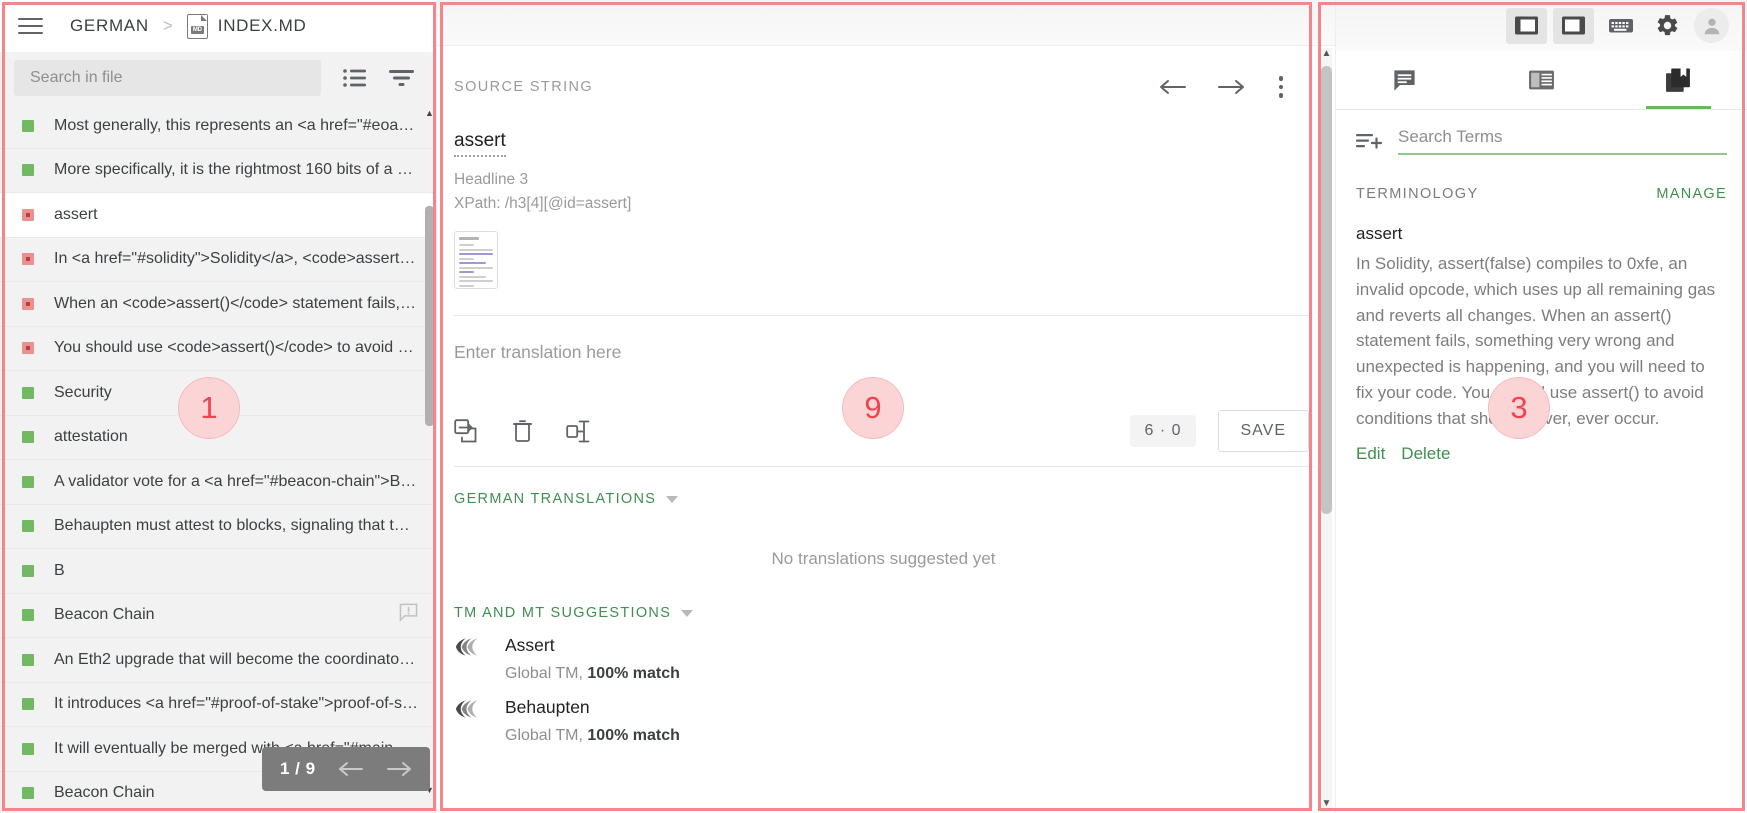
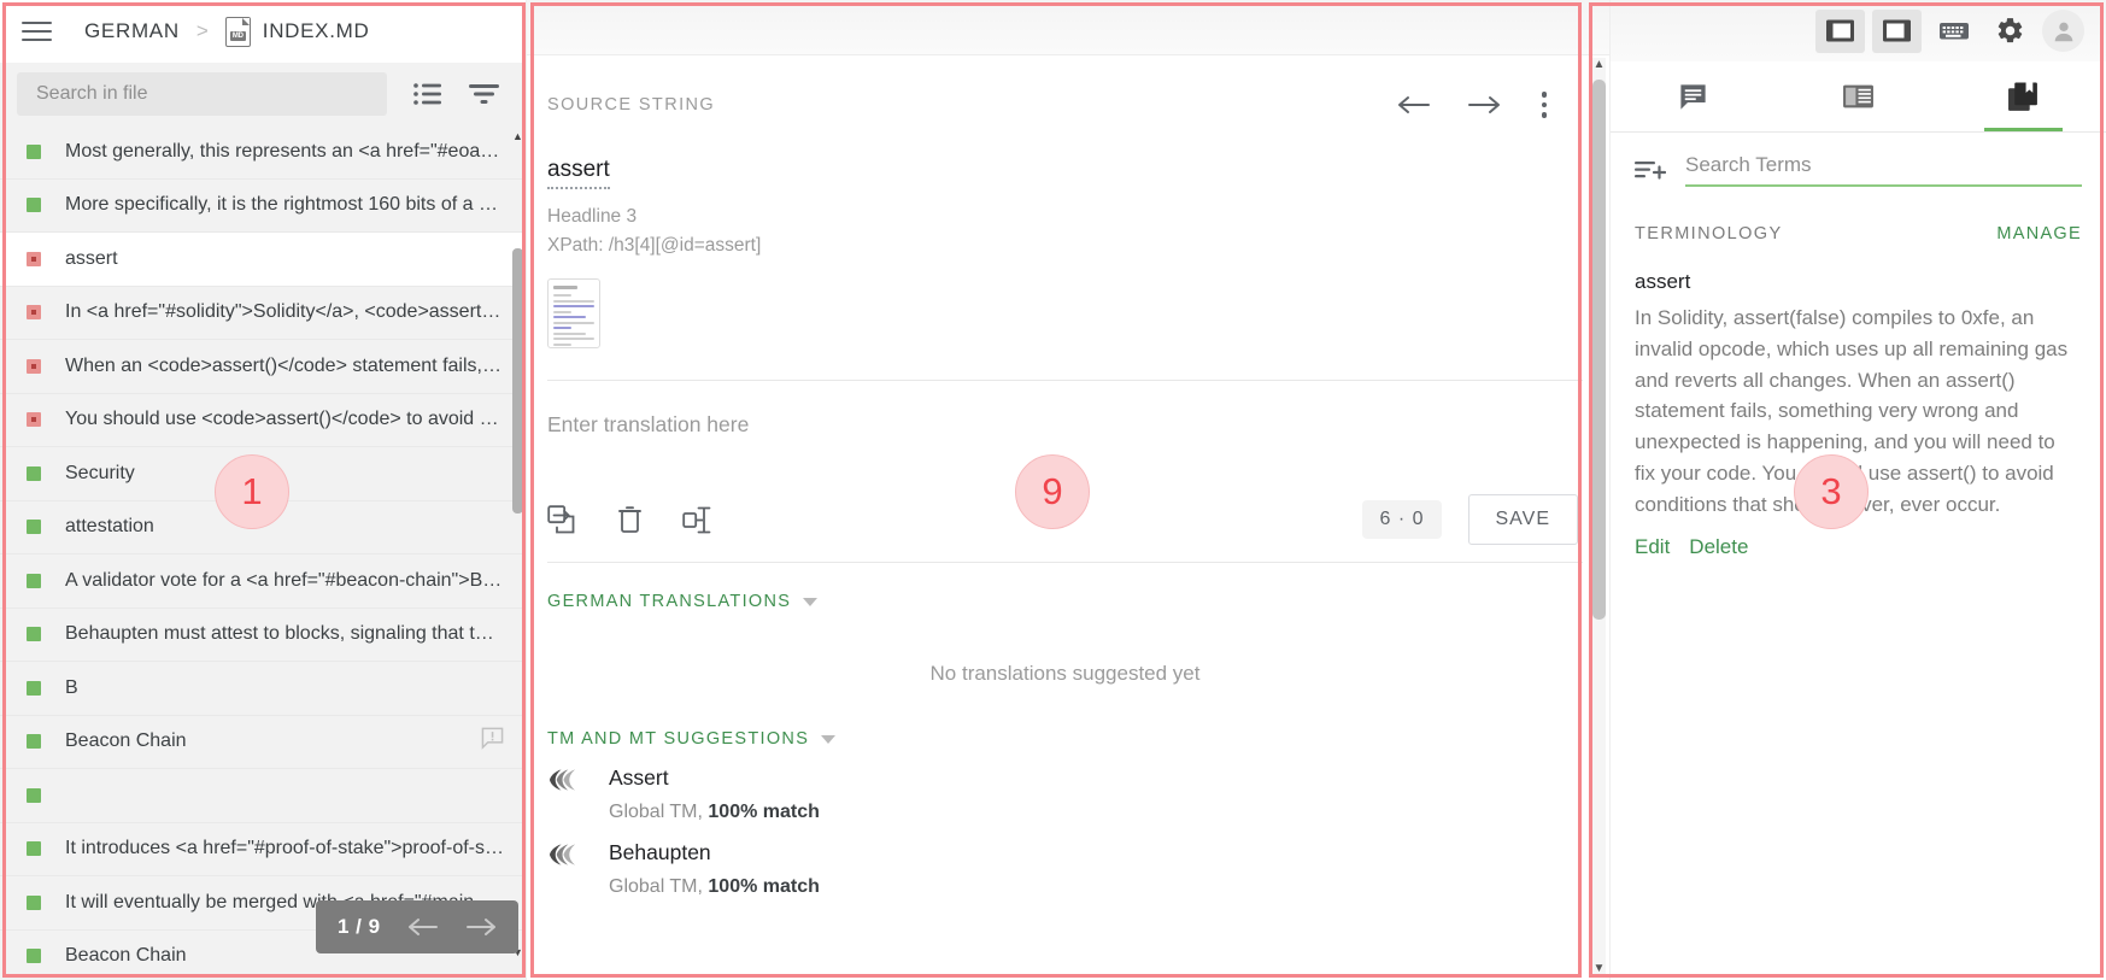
  GERMAN
  >
  INDEX.MD
  Search in file
  Most generally, this represents an <a href="#eoa"…
  More specifically, it is the rightmost 160 bits of a …
  assert
  In <a href="#solidity">Solidity</a>, <code>assert(…
  When an <code>assert()</code> statement fails, …
  You should use <code>assert()</code> to avoid c…
  Security
  attestation
  A validator vote for a <a href="#beacon-chain">Be…
  Behaupten must attest to blocks, signaling that th…
  B
  Beacon Chain
- An Eth2 upgrade that will become the coordinator…
  It introduces <a href="#proof-of-stake">proof-of-s…
  Beacon Chain
  ▲
  ▼
  1 / 9
  SOURCE STRING
  assert
  Headline 3
  XPath: /h3[4][@id=assert]
  Enter translation here
  6 · 0
  SAVE
  GERMAN TRANSLATIONS
  No translations suggested yet
  TM AND MT SUGGESTIONS
  Assert
  Global TM, 100% match
  Behaupten
  Global TM, 100% match
  ▲
  ▼
  Search Terms
  TERMINOLOGY
  MANAGE
  assert
  In Solidity, assert(false) compiles to 0xfe, an invalid opcode, which uses up all remaining gas and reverts all changes. When an assert() statement fails, something very wrong and unexpected is happening, and you will need to fix your code. You use assert() to avoid conditions that shver, ever occur.
  Edit
  Delete
  1
  9
  3
